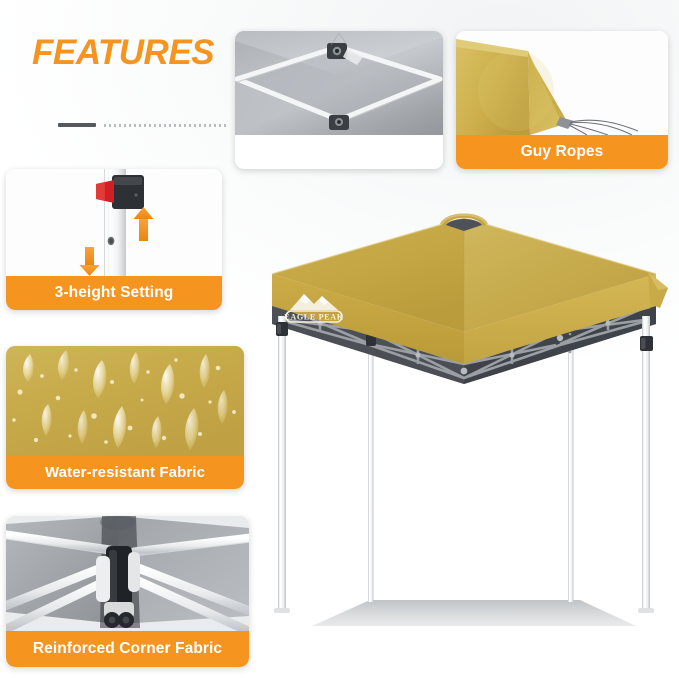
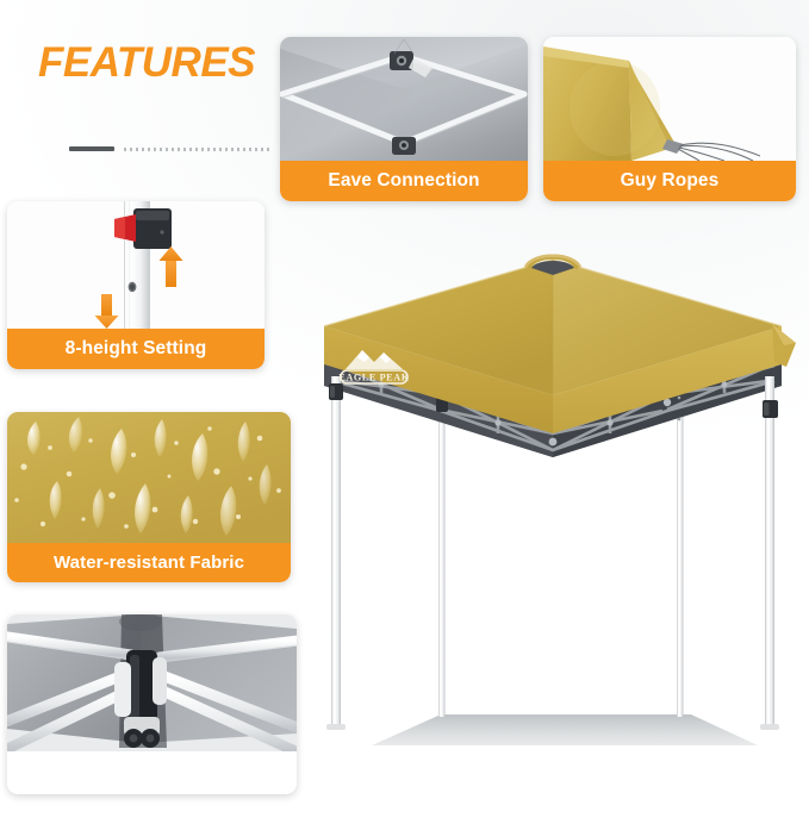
  FEATURES
+ Eave Connection
  Guy Ropes
- 3-height Setting
+ 8-height Setting
  Water-resistant Fabric
- Reinforced Corner Fabric
  EAGLE PEAK
